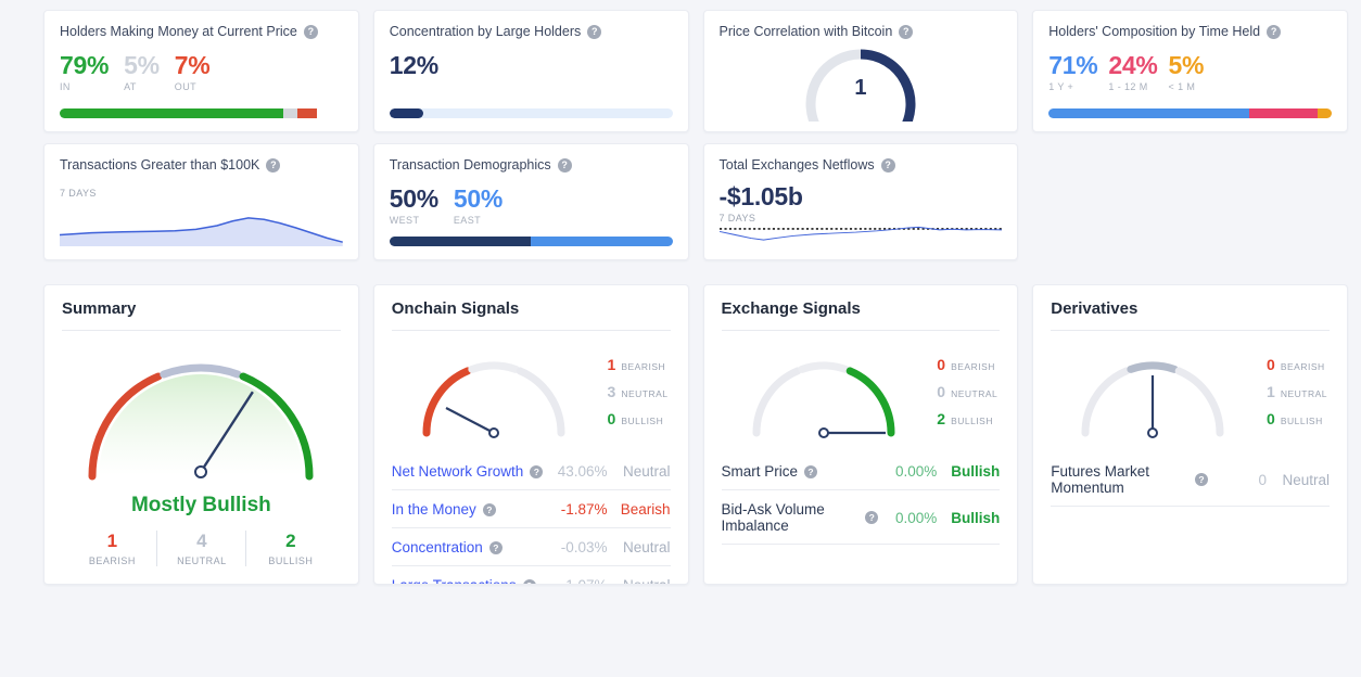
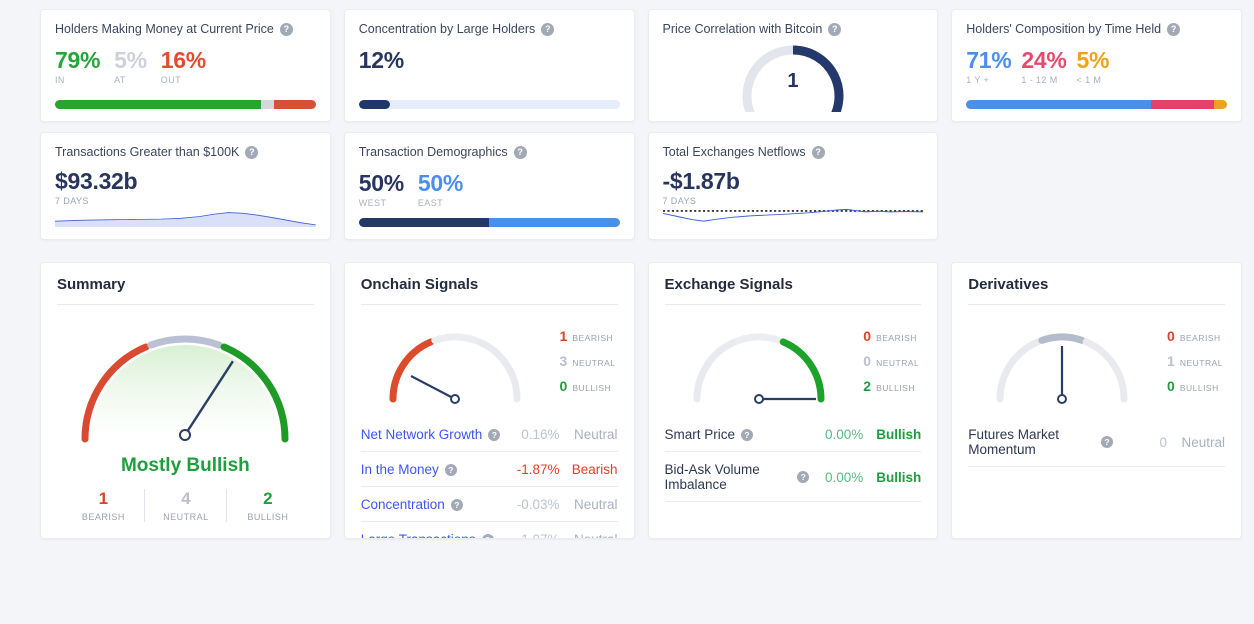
  Holders Making Money at Current Price
  ?
  79%
  IN
  5%
  AT
- 7%
+ 16%
  OUT
  Concentration by Large Holders
  ?
  12%
  Price Correlation with Bitcoin
  ?
  1
  Holders' Composition by Time Held
  ?
  71%
  1 Y +
  24%
  1 - 12 M
  5%
  < 1 M
  Transactions Greater than $100K
  ?
+ $93.32b
  7 DAYS
  Transaction Demographics
  ?
  50%
  WEST
  50%
  EAST
  Total Exchanges Netflows
  ?
- -$1.05b
+ -$1.87b
  7 DAYS
  Summary
  Mostly Bullish
  1
  BEARISH
  4
  NEUTRAL
  2
  BULLISH
  Onchain Signals
  1
  BEARISH
  3
  NEUTRAL
  0
  BULLISH
  Net Network Growth
  ?
- 43.06%
+ 0.16%
  Neutral
  In the Money
  ?
  -1.87%
  Bearish
  Concentration
  ?
  -0.03%
  Neutral
  Exchange Signals
  0
  BEARISH
  0
  NEUTRAL
  2
  BULLISH
  Smart Price
  ?
  0.00%
  Bullish
  Bid-Ask Volume Imbalance
  ?
  0.00%
  Bullish
  Derivatives
  0
  BEARISH
  1
  NEUTRAL
  0
  BULLISH
  Futures Market Momentum
  ?
  0
  Neutral
